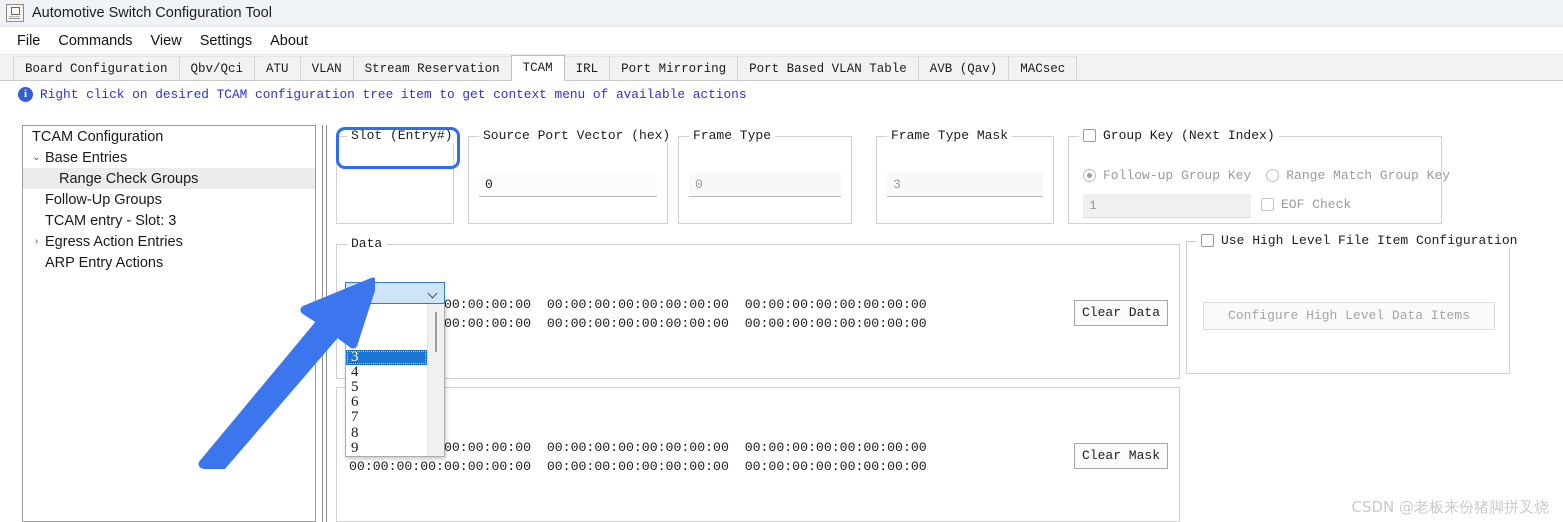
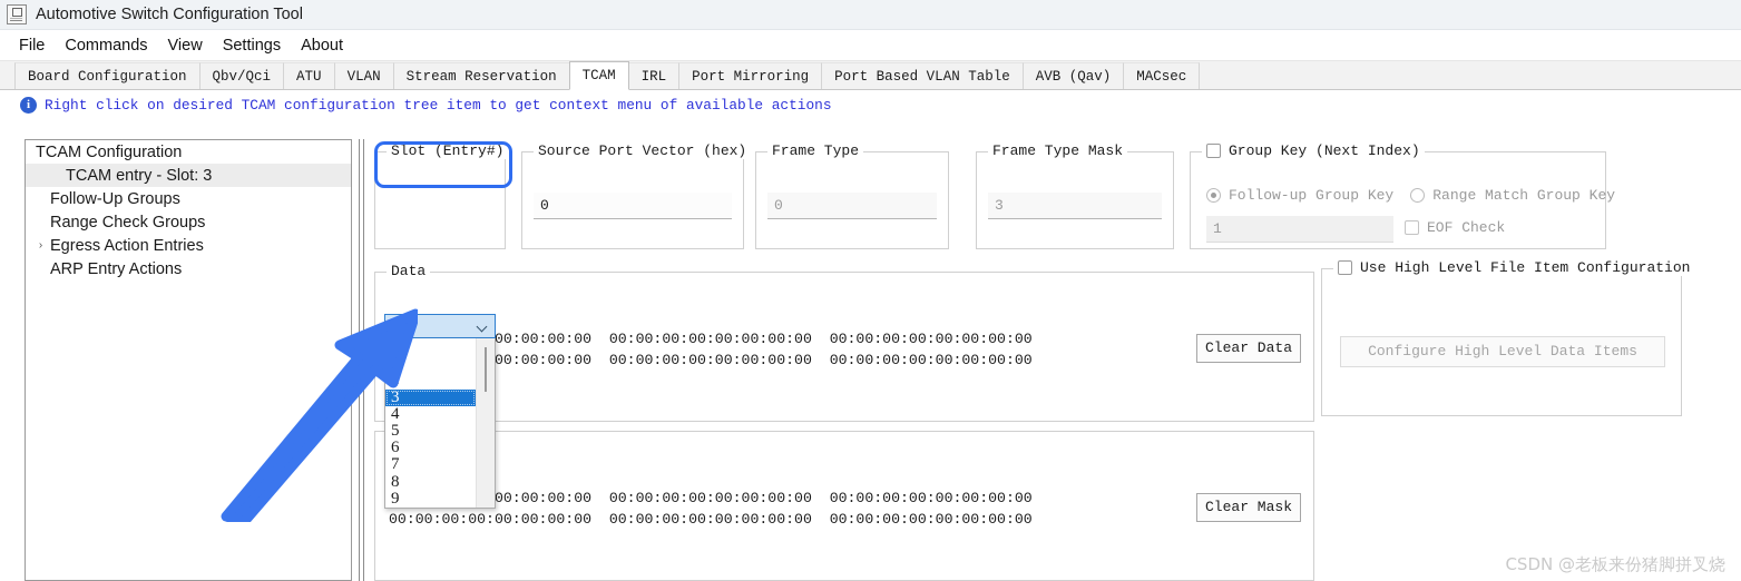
  Automotive Switch Configuration Tool
  File
  Commands
  View
  Settings
  About
  Board Configuration
  Qbv/Qci
  ATU
  VLAN
  Stream Reservation
  TCAM
  IRL
  Port Mirroring
  Port Based VLAN Table
  AVB (Qav)
  MACsec
  i
  Right click on desired TCAM configuration tree item to get context menu of available actions
  TCAM Configuration
- ⌄
- Base Entries
- Range Check Groups
+ TCAM entry - Slot: 3
  Follow-Up Groups
- TCAM entry - Slot: 3
+ Range Check Groups
  ›
  Egress Action Entries
  ARP Entry Actions
  Slot (Entry#)
  Source Port Vector (hex)
  0
  Frame Type
  0
  Frame Type Mask
  3
  Group Key (Next Index)
  Follow-up Group Key
  Range Match Group Key
  1
  EOF Check
  Use High Level File Item Configuration
  Configure High Level Data Items
  Data
  00:00:00:00 00:00:00:00:00:00:00:00 00:00:00:00:00:00:00:00
  00:00:00:00 00:00:00:00:00:00:00:00 00:00:00:00:00:00:00:00
  Clear Data
  00:00:00:00 00:00:00:00:00:00:00:00 00:00:00:00:00:00:00:00
  00:00:00:00:00:00:00:00 00:00:00:00:00:00:00:00 00:00:00:00:00:00:00:00
  Clear Mask
  3
  4
  5
  6
  7
  8
  9
  CSDN @老板来份猪脚拼叉烧
